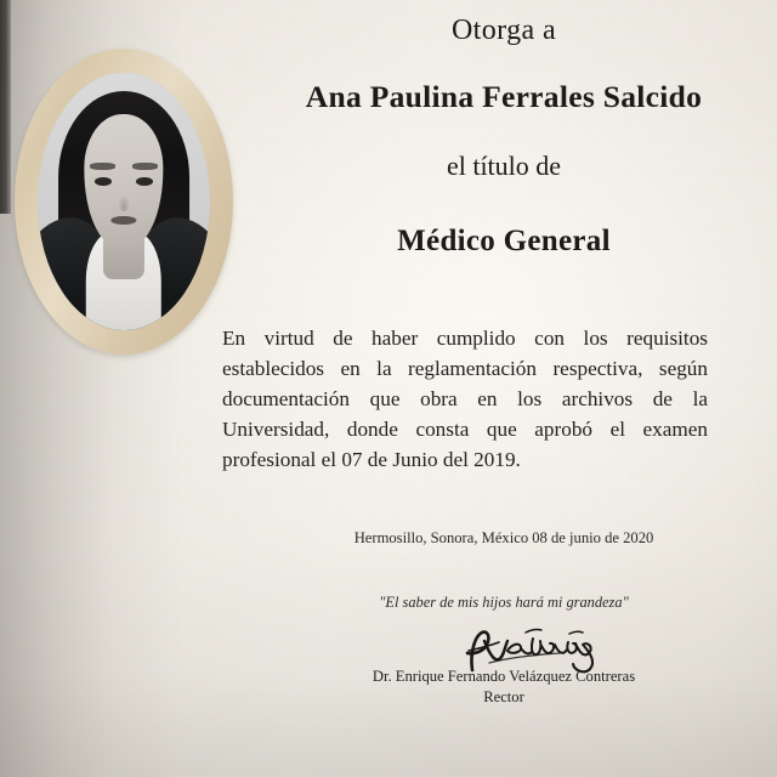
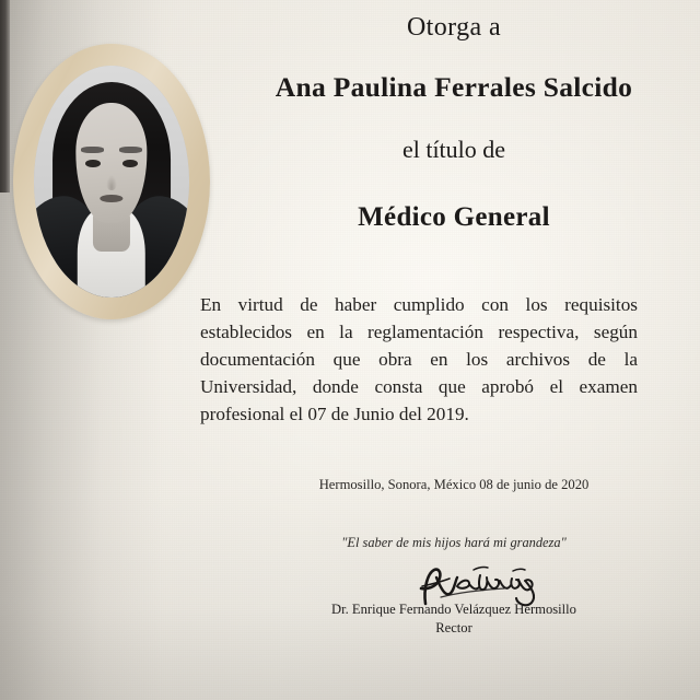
  Otorga a
  Ana Paulina Ferrales Salcido
  el título de
  Médico General
  En virtud de haber cumplido con los requisitos establecidos en la reglamentación respectiva, según documentación que obra en los archivos de la Universidad, donde consta que aprobó el examen profesional el 07 de Junio del 2019.
  Hermosillo, Sonora, México 08 de junio de 2020
  "El saber de mis hijos hará mi grandeza"
- Dr. Enrique Fernando Velázquez Contreras
+ Dr. Enrique Fernando Velázquez Hermosillo
  Rector
